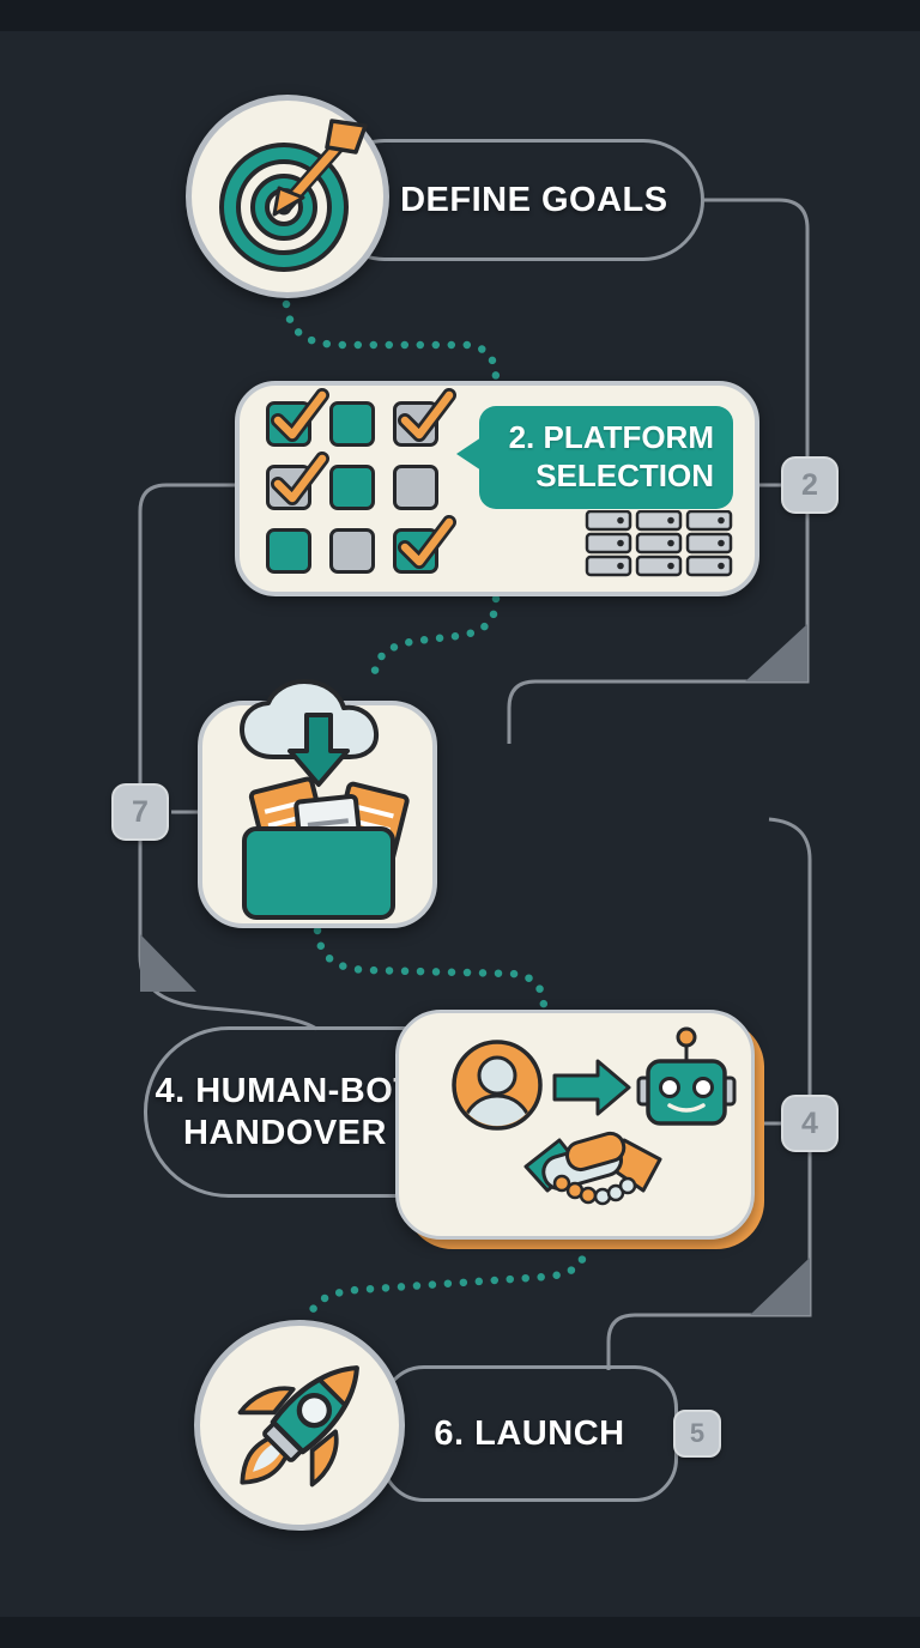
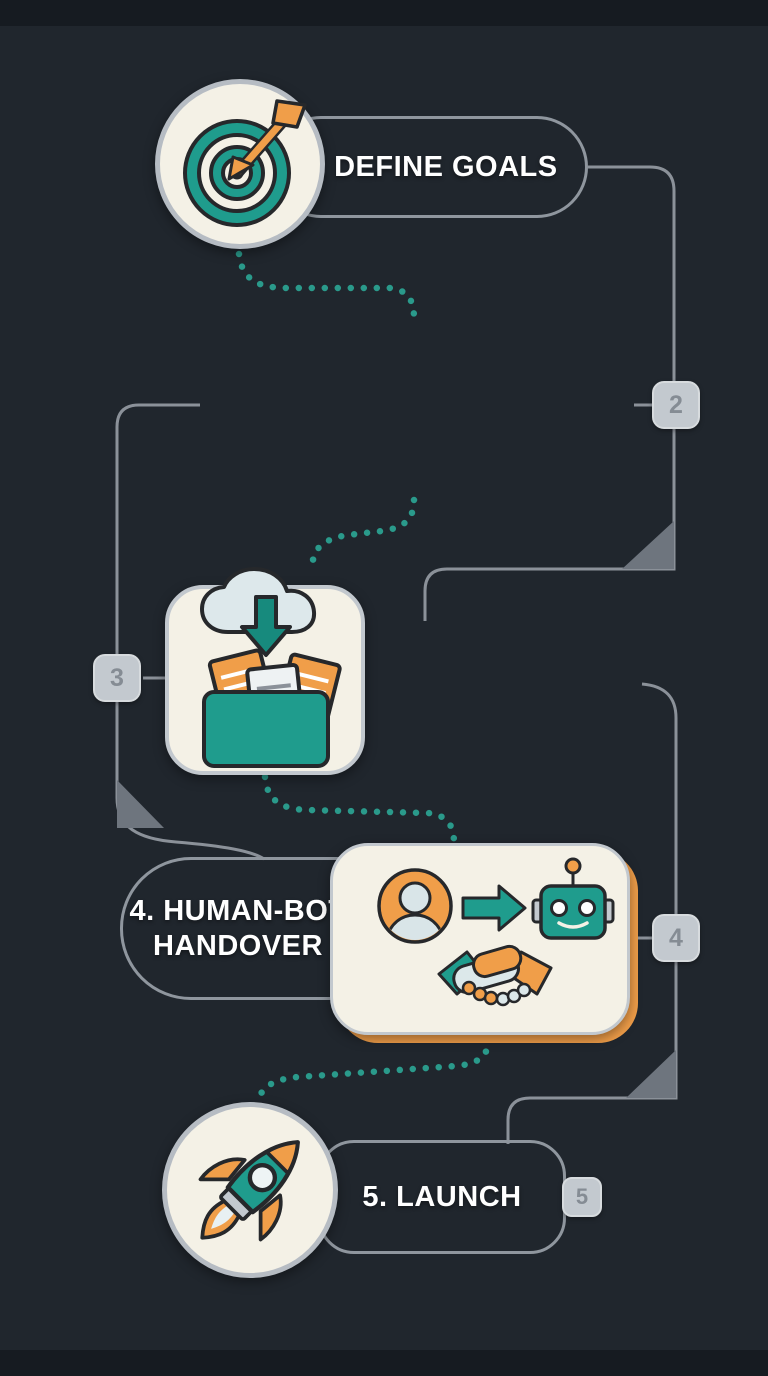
  DEFINE GOALS
  2
- 2. PLATFORM
- SELECTION
- 7
+ 3
  4
  4. HUMAN-BO
  HANDOVER
- 6. LAUNCH
+ 5. LAUNCH
  5
